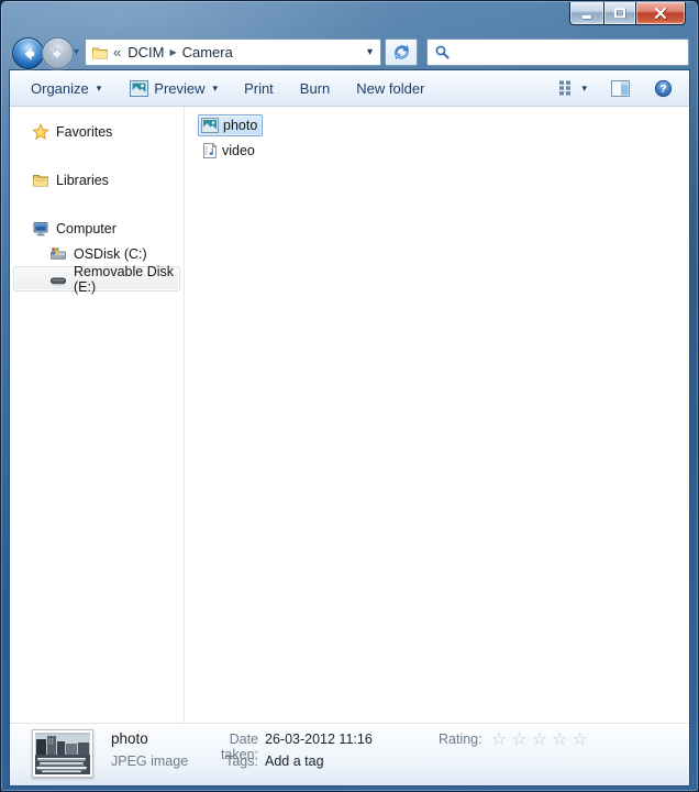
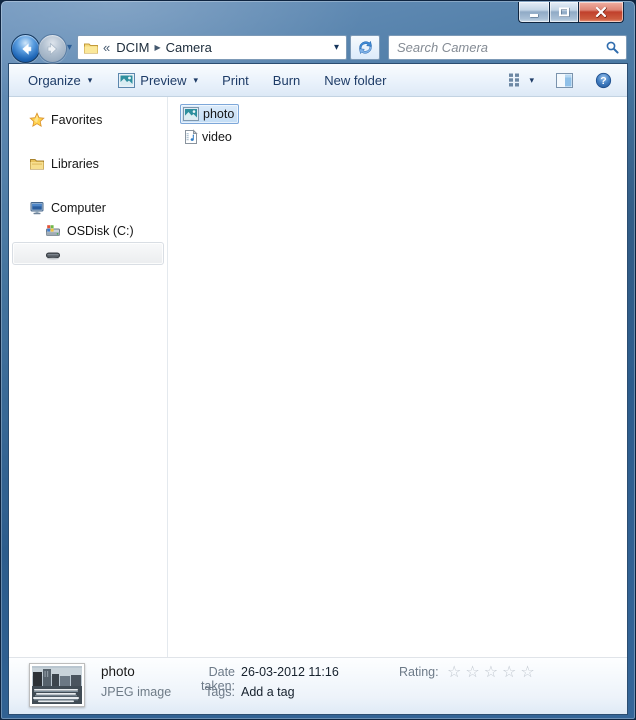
  ▾
  «
  DCIM
  ▶
  Camera
  ▾
+ Search Camera
  Organize
  ▾
  Preview
  ▾
  Print
  Burn
  New folder
  ▾
  ?
  Favorites
  Libraries
  Computer
  OSDisk (C:)
- Removable Disk (E:)
  photo
  video
  photo
  JPEG image
  Date taken:
  26-03-2012 11:16
  Tags:
  Add a tag
  Rating:
  ☆☆☆☆☆
